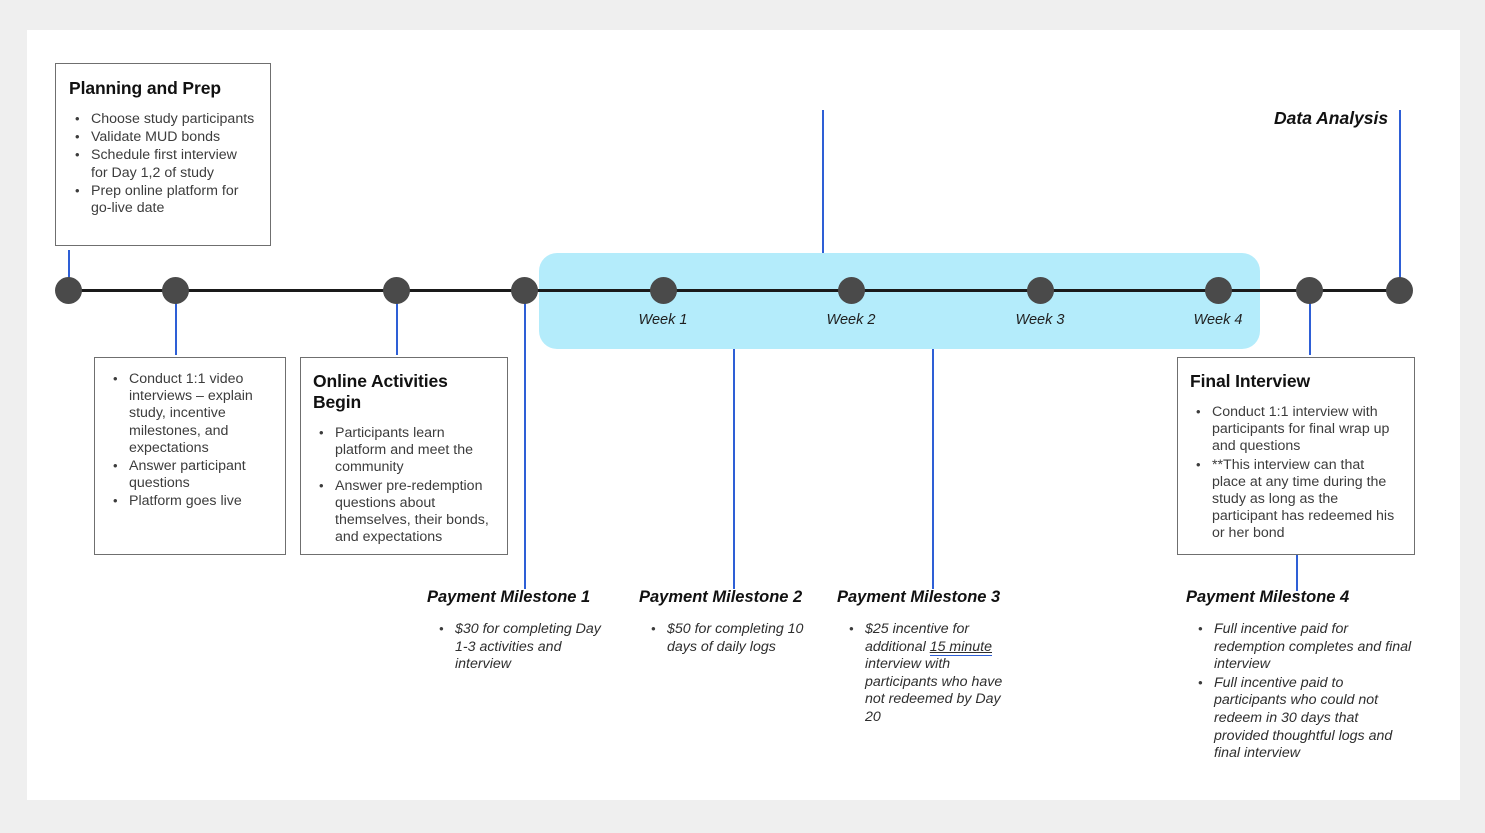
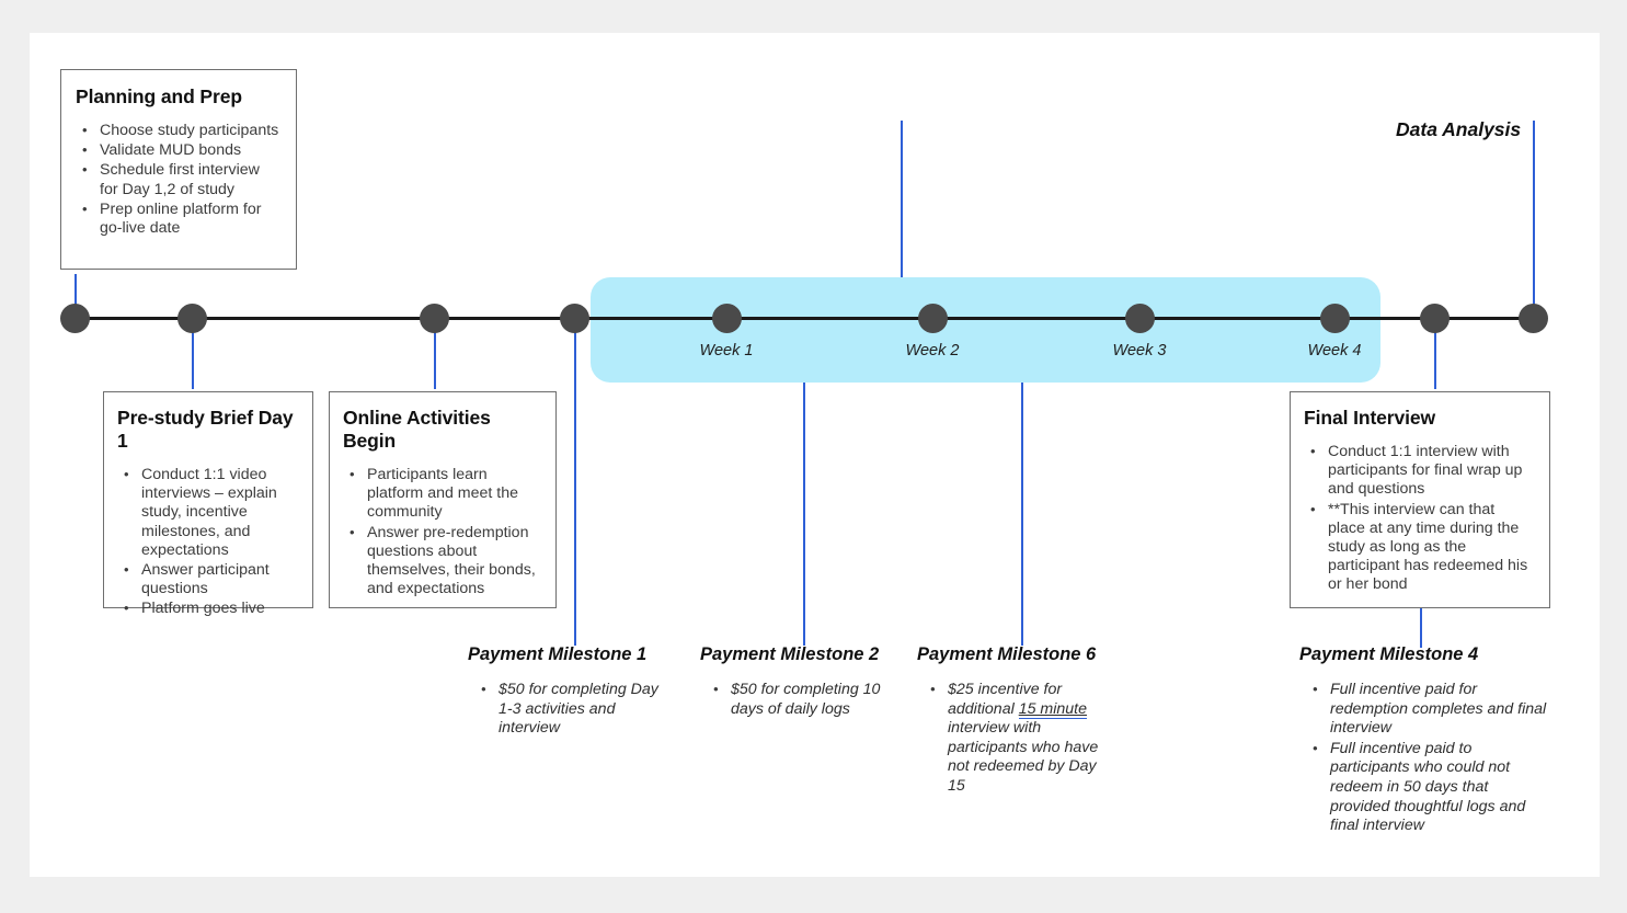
  Week 1
  Week 2
  Week 3
  Week 4
  Planning and Prep
  Choose study participants
  Validate MUD bonds
  Schedule first interview for Day 1,2 of study
  Prep online platform for go-live date
+ Pre-study Brief Day 1
  Conduct 1:1 video interviews – explain study, incentive milestones, and expectations
  Answer participant questions
  Platform goes live
  Online Activities Begin
  Participants learn platform and meet the community
  Answer pre-redemption questions about themselves, their bonds, and expectations
  Final Interview
  Conduct 1:1 interview with participants for final wrap up and questions
  **This interview can that place at any time during the study as long as the participant has redeemed his or her bond
  Data Analysis
  Payment Milestone 1
- $30 for completing Day 1-3 activities and interview
+ $50 for completing Day 1-3 activities and interview
  Payment Milestone 2
  $50 for completing 10 days of daily logs
- Payment Milestone 3
+ Payment Milestone 6
- $25 incentive for additional 15 minute interview with participants who have not redeemed by Day 20
+ $25 incentive for additional 15 minute interview with participants who have not redeemed by Day 15
  Payment Milestone 4
  Full incentive paid for redemption completes and final interview
- Full incentive paid to participants who could not redeem in 30 days that provided thoughtful logs and final interview
+ Full incentive paid to participants who could not redeem in 50 days that provided thoughtful logs and final interview
